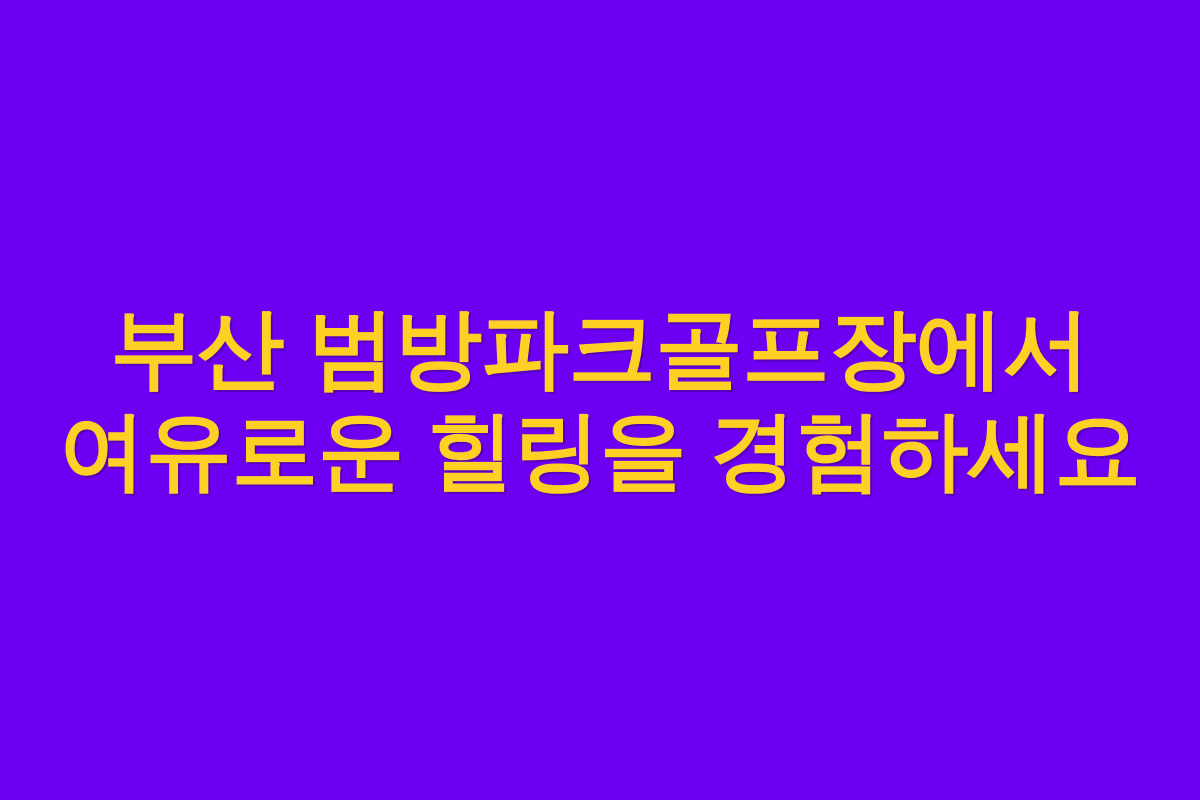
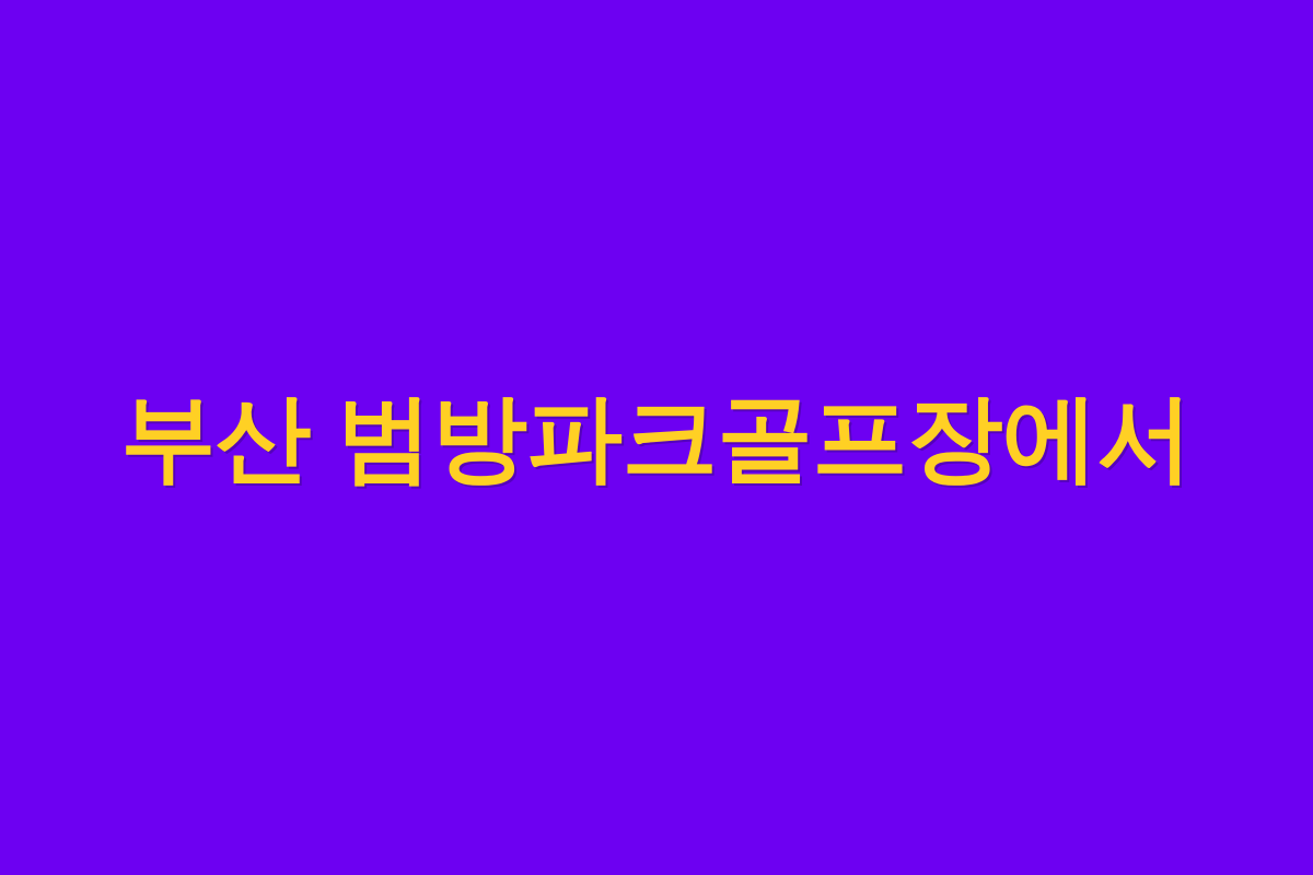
  부산 범방파크골프장에서
- 여유로운 힐링을 경험하세요
